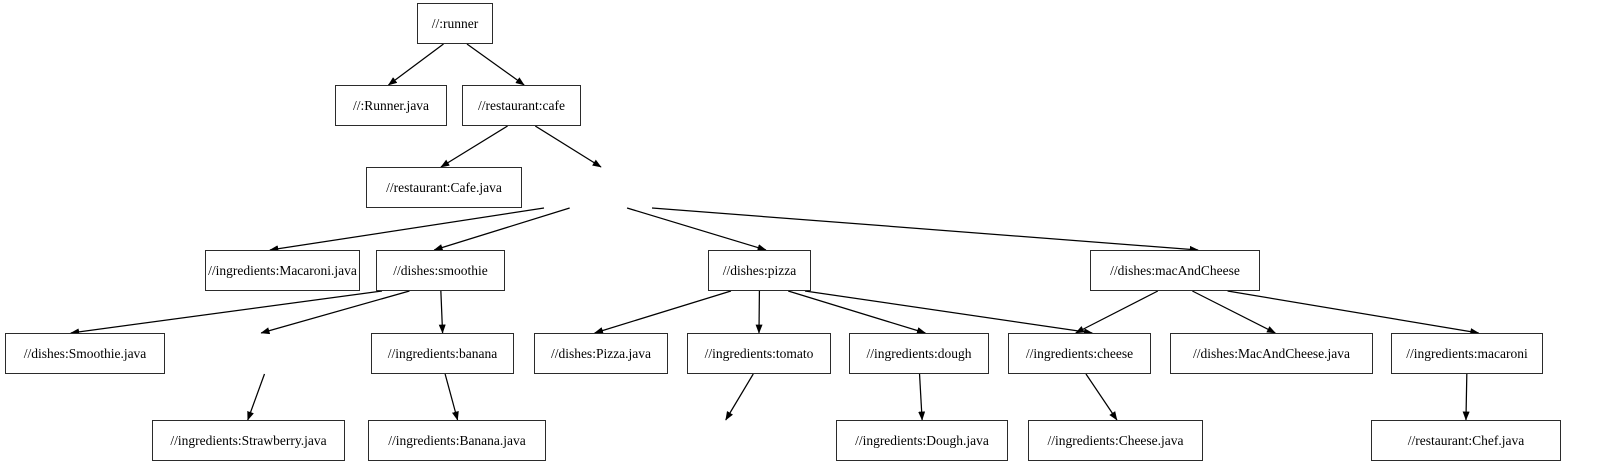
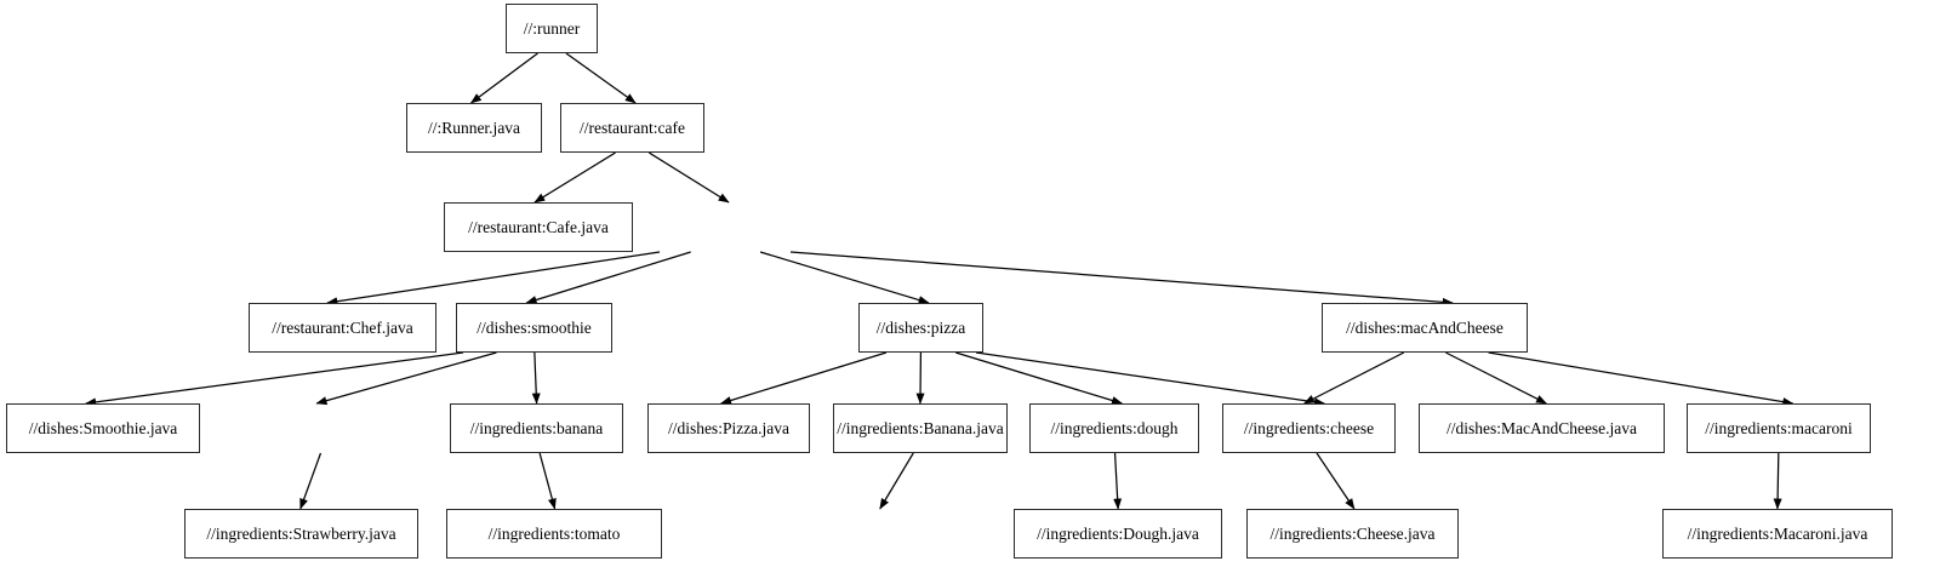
  //:runner
  //:Runner.java
  //restaurant:cafe
  //restaurant:Cafe.java
- //ingredients:Macaroni.java
+ //restaurant:Chef.java
  //dishes:smoothie
  //dishes:pizza
  //dishes:macAndCheese
  //dishes:Smoothie.java
  //ingredients:banana
  //dishes:Pizza.java
- //ingredients:tomato
+ //ingredients:Banana.java
  //ingredients:dough
  //ingredients:cheese
  //dishes:MacAndCheese.java
  //ingredients:macaroni
  //ingredients:Strawberry.java
- //ingredients:Banana.java
+ //ingredients:tomato
  //ingredients:Dough.java
  //ingredients:Cheese.java
- //restaurant:Chef.java
+ //ingredients:Macaroni.java
